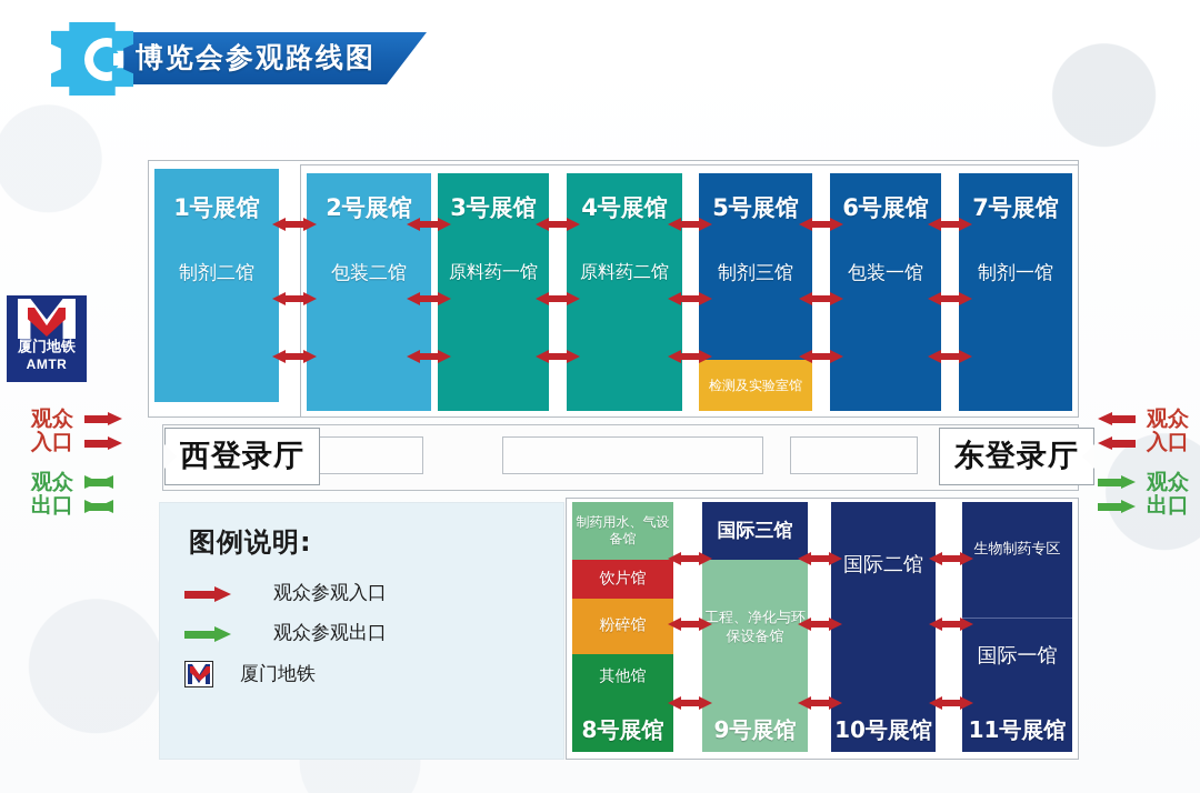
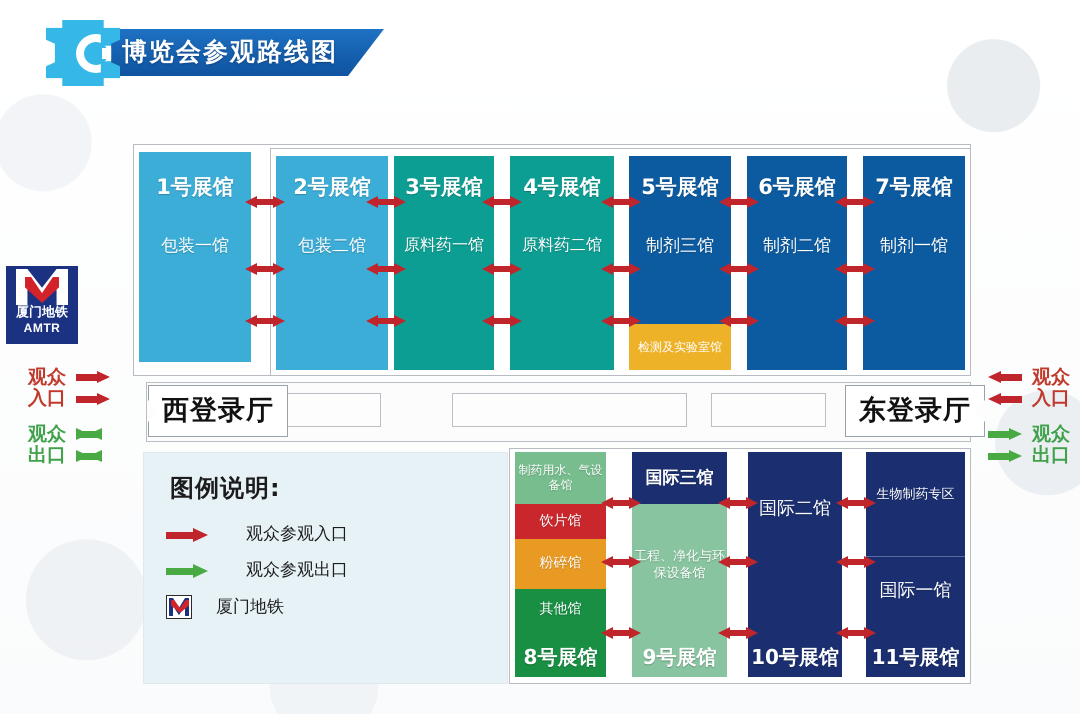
  博览会参观路线图
  厦门地铁
  AMTR
  1号展馆
- 制剂二馆
+ 包装一馆
  2号展馆
  包装二馆
  3号展馆
  原料药一馆
  4号展馆
  原料药二馆
  5号展馆
  制剂三馆
  检测及实验室馆
  6号展馆
- 包装一馆
+ 制剂二馆
  7号展馆
  制剂一馆
  西登录厅
  观众
  入口
  观众
  出口
  东登录厅
  观众
  入口
  观众
  出口
  图例说明:
  观众参观入口
  观众参观出口
  厦门地铁
  制药用水、气设备馆
  饮片馆
  粉碎馆
  其他馆
  8号展馆
  国际三馆
  工程、净化与环保设备馆
  9号展馆
  国际二馆
  10号展馆
  生物制药专区
  国际一馆
  11号展馆
